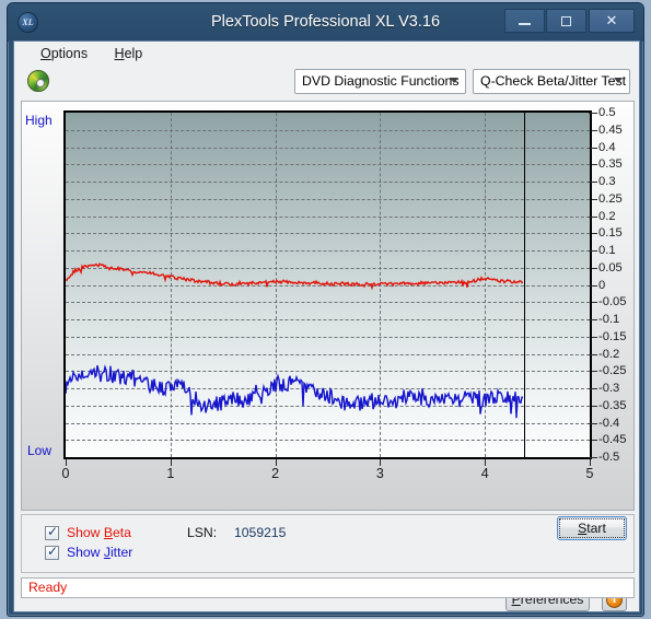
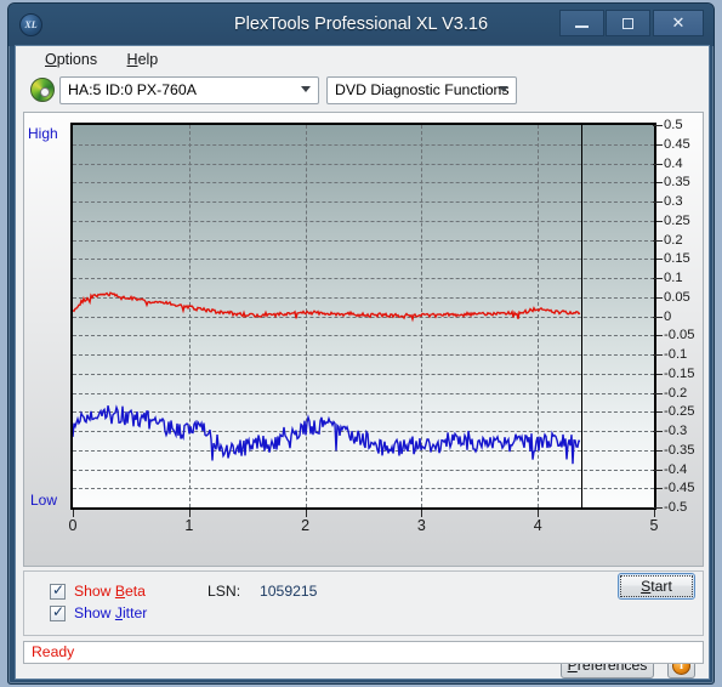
  XL
  PlexTools Professional XL V3.16
  ✕
  Options Help
+ HA:5 ID:0 PX-760A
  DVD Diagnostic Functions
- Q-Check Beta/Jitter Test
  High
  Low
  0.5
  0.45
  0.4
  0.35
  0.3
  0.25
  0.2
  0.15
  0.1
  0.05
  0
  -0.05
  -0.1
  -0.15
  -0.2
  -0.25
  -0.3
  -0.35
  -0.4
  -0.45
  -0.5
  0
  1
  2
  3
  4
  5
  Show Beta
  Show Jitter
  LSN:
  1059215
  Start
  Preferences
  i
  Ready
